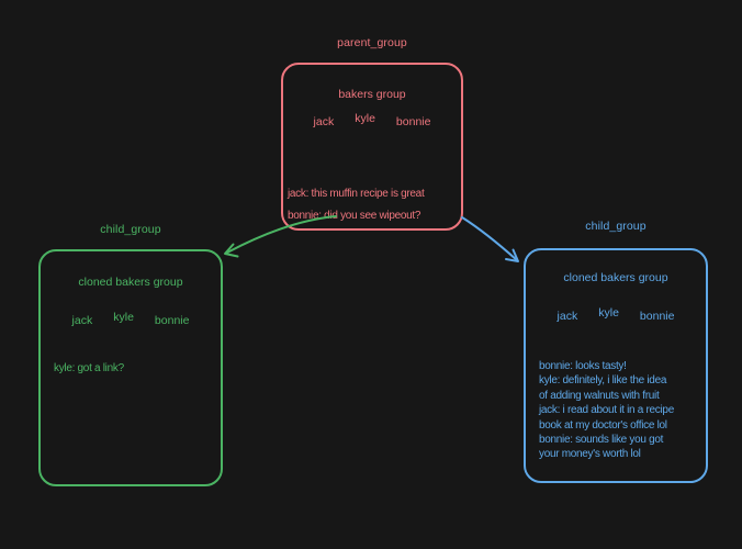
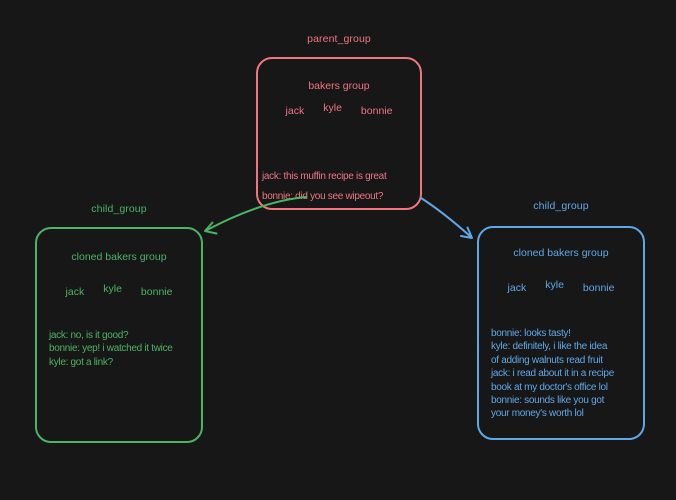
  parent_group
  bakers group
  jack
  kyle
  bonnie
  jack: this muffin recipe is great
  bonnie: did you see wipeout?
  child_group
  cloned bakers group
  jack
  kyle
  bonnie
+ jack: no, is it good?
+ bonnie: yep! i watched it twice
  kyle: got a link?
  child_group
  cloned bakers group
  jack
  kyle
  bonnie
  bonnie: looks tasty!
  kyle: definitely, i like the idea
- of adding walnuts with fruit
+ of adding walnuts read fruit
  jack: i read about it in a recipe
  book at my doctor's office lol
  bonnie: sounds like you got
  your money's worth lol
